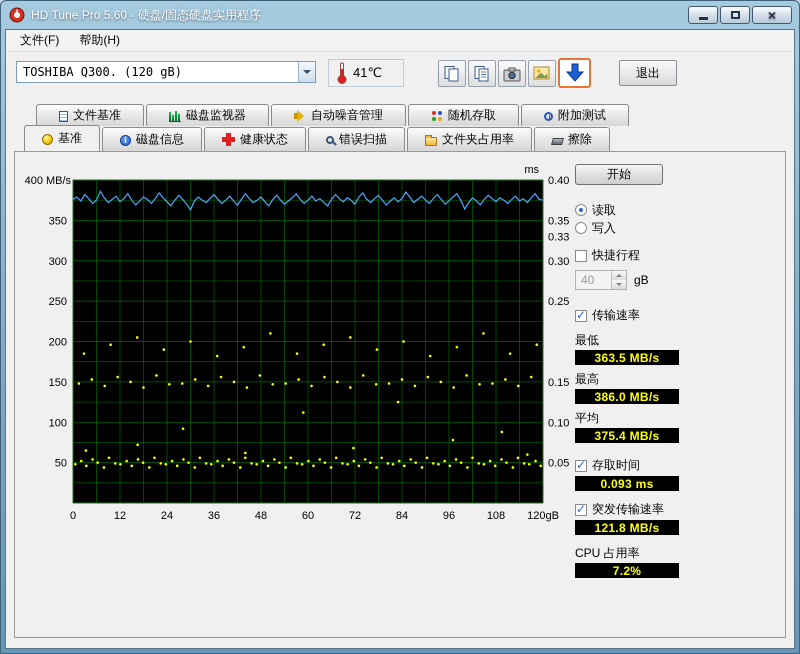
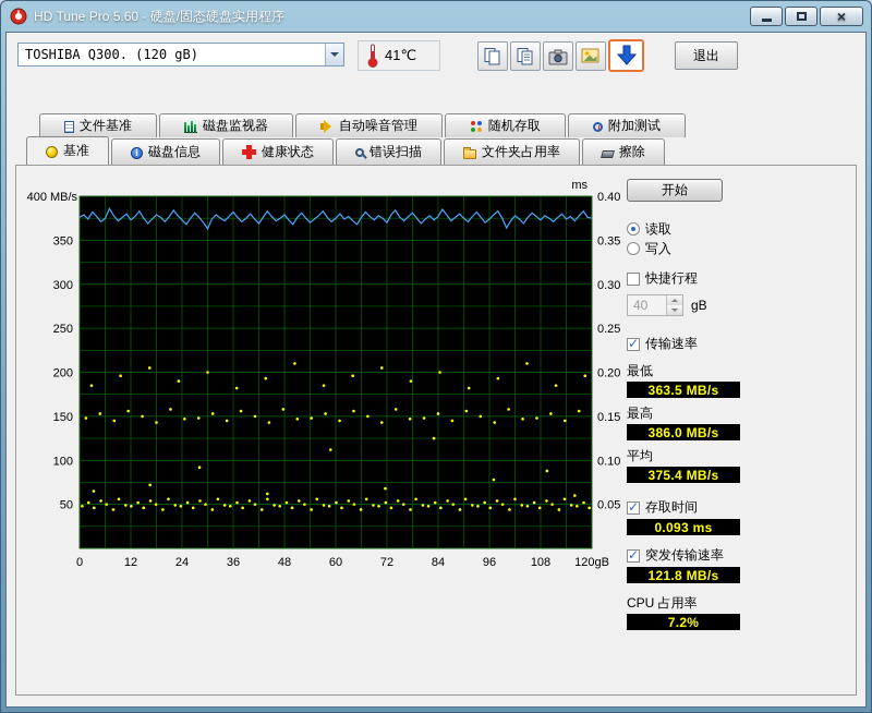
  HD Tune Pro 5.60 - 硬盘/固态硬盘实用程序
  ×
- 文件(F)
- 帮助(H)
  TOSHIBA Q300. (120 gB)
  41℃
  退出
  文件基准
  磁盘监视器
  自动噪音管理
  随机存取
  附加测试
  基准
  磁盘信息
  健康状态
  错误扫描
  文件夹占用率
  擦除
  400
  350
  300
  250
  200
  150
  100
  50
  MB/s
  0.40
  0.35
  0.30
  0.25
- 0.33
+ 0.20
  0.15
  0.10
  0.05
  ms
  0
  12
  24
  36
  48
  60
  72
  84
  96
  108
  120gB
  开始
  读取
  写入
  快捷行程
  40
  gB
  传输速率
  最低
  363.5 MB/s
  最高
  386.0 MB/s
  平均
  375.4 MB/s
  存取时间
  0.093 ms
  突发传输速率
  121.8 MB/s
  CPU 占用率
  7.2%
